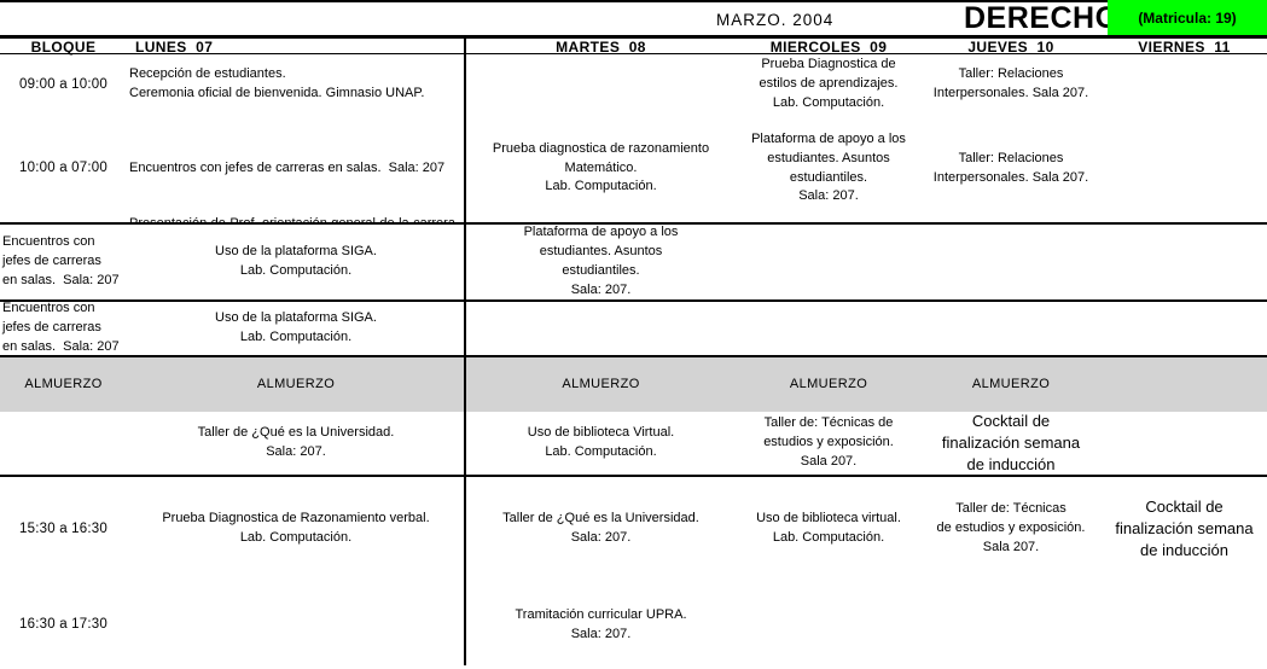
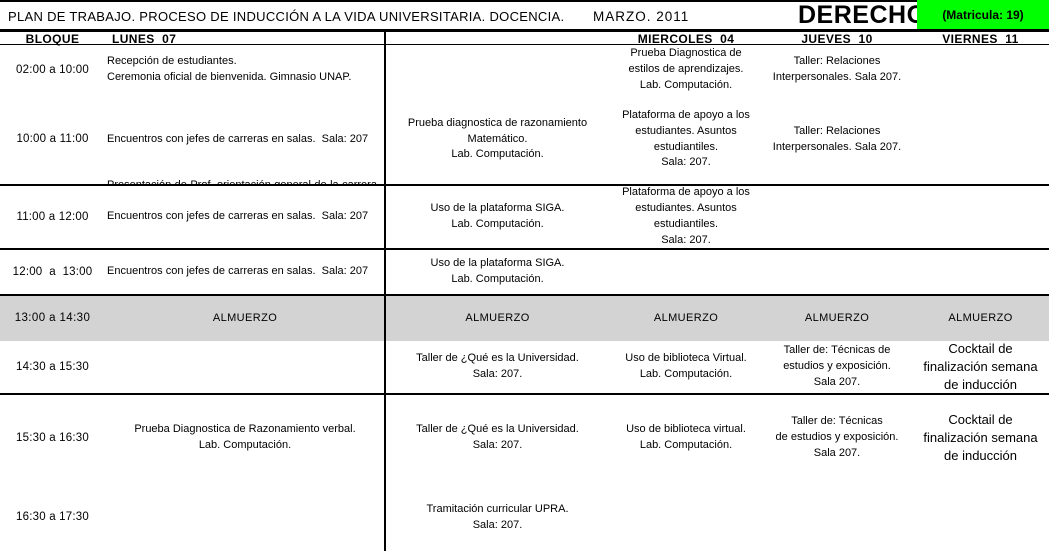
+ PLAN DE TRABAJO. PROCESO DE INDUCCIÓN A LA VIDA UNIVERSITARIA. DOCENCIA.
- MARZO. 2004
+ MARZO. 2011
  DERECH
  (Matricula: 19)
  BLOQUE
  LUNES 07
- MARTES 08
- MIERCOLES 09
+ MIERCOLES 04
  JUEVES 10
  VIERNES 11
- 09:00 a 10:00
+ 02:00 a 10:00
  Recepción de estudiantes.
  Ceremonia oficial de bienvenida. Gimnasio UNAP.
  Prueba Diagnostica de
  estilos de aprendizajes.
  Lab. Computación.
  Taller: Relaciones
  Interpersonales. Sala 207.
- 10:00 a 07:00
+ 10:00 a 11:00
  Encuentros con jefes de carreras en salas. Sala: 207
  Prueba diagnostica de razonamiento
  Matemático.
  Lab. Computación.
  Plataforma de apoyo a los
  estudiantes. Asuntos
  estudiantiles.
  Sala: 207.
  Taller: Relaciones
  Interpersonales. Sala 207.
+ 11:00 a 12:00
  Encuentros con jefes de carreras en salas. Sala: 207
  Uso de la plataforma SIGA.
  Lab. Computación.
  Plataforma de apoyo a los
  estudiantes. Asuntos
  estudiantiles.
  Sala: 207.
+ 12:00 a 13:00
  Encuentros con jefes de carreras en salas. Sala: 207
  Uso de la plataforma SIGA.
  Lab. Computación.
+ 13:00 a 14:30
  ALMUERZO
  ALMUERZO
  ALMUERZO
  ALMUERZO
  ALMUERZO
+ 14:30 a 15:30
  Taller de ¿Qué es la Universidad.
  Sala: 207.
  Uso de biblioteca Virtual.
  Lab. Computación.
  Taller de: Técnicas de
  estudios y exposición.
  Sala 207.
  Cocktail de
  finalización semana
  de inducción
  15:30 a 16:30
  Prueba Diagnostica de Razonamiento verbal.
  Lab. Computación.
  Taller de ¿Qué es la Universidad.
  Sala: 207.
  Uso de biblioteca virtual.
  Lab. Computación.
  Taller de: Técnicas
  de estudios y exposición.
  Sala 207.
  Cocktail de
  finalización semana
  de inducción
  16:30 a 17:30
  Tramitación curricular UPRA.
  Sala: 207.
